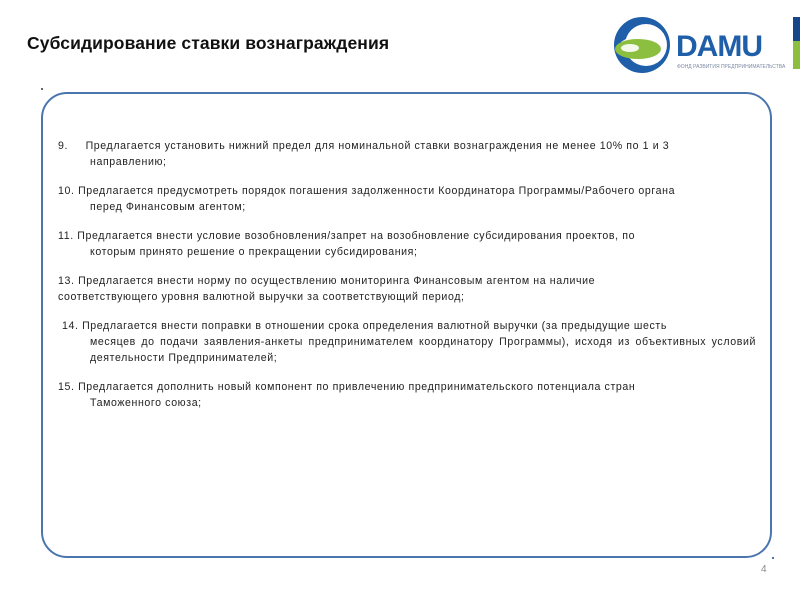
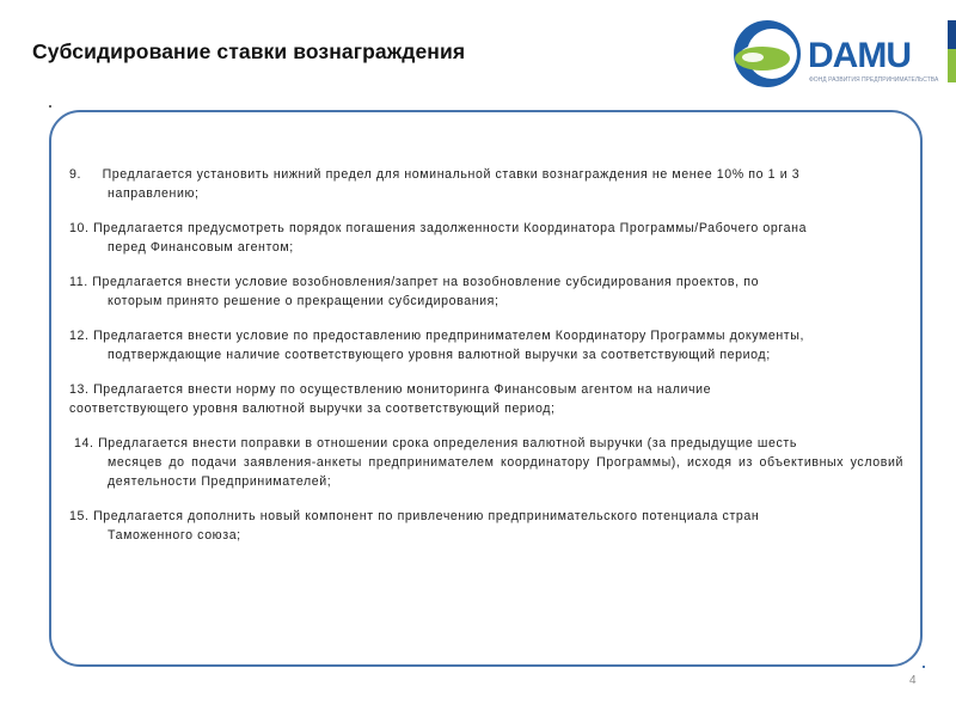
  Субсидирование ставки вознаграждения
  DAMU
  9. Предлагается установить нижний предел для номинальной ставки вознаграждения не менее 10% по 1 и 3
  направлению;
  10. Предлагается предусмотреть порядок погашения задолженности Координатора Программы/Рабочего органа
  перед Финансовым агентом;
  11. Предлагается внести условие возобновления/запрет на возобновление субсидирования проектов, по
  которым принято решение о прекращении субсидирования;
+ 12. Предлагается внести условие по предоставлению предпринимателем Координатору Программы документы,
+ подтверждающие наличие соответствующего уровня валютной выручки за соответствующий период;
  13. Предлагается внести норму по осуществлению мониторинга Финансовым агентом на наличие
  соответствующего уровня валютной выручки за соответствующий период;
  14. Предлагается внести поправки в отношении срока определения валютной выручки (за предыдущие шесть
  месяцев до подачи заявления-анкеты предпринимателем координатору Программы), исходя из объективных условий деятельности Предпринимателей;
  15. Предлагается дополнить новый компонент по привлечению предпринимательского потенциала стран
  Таможенного союза;
  4
